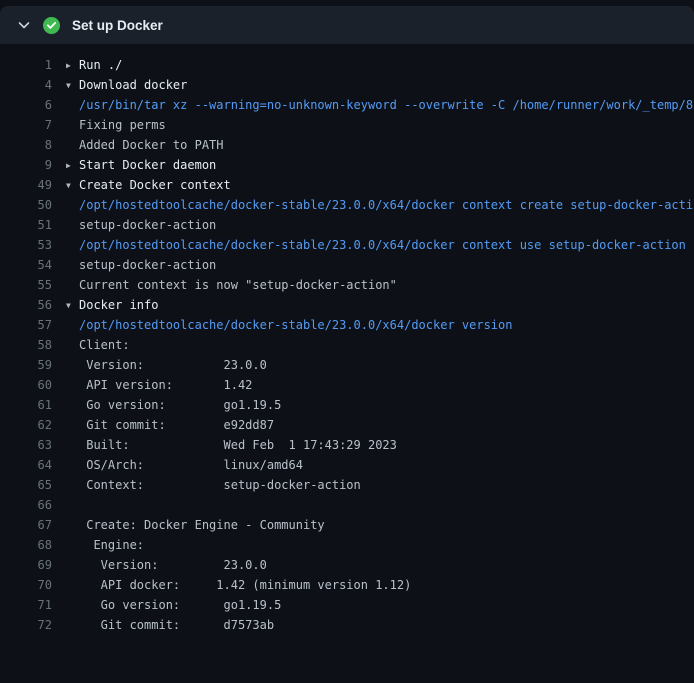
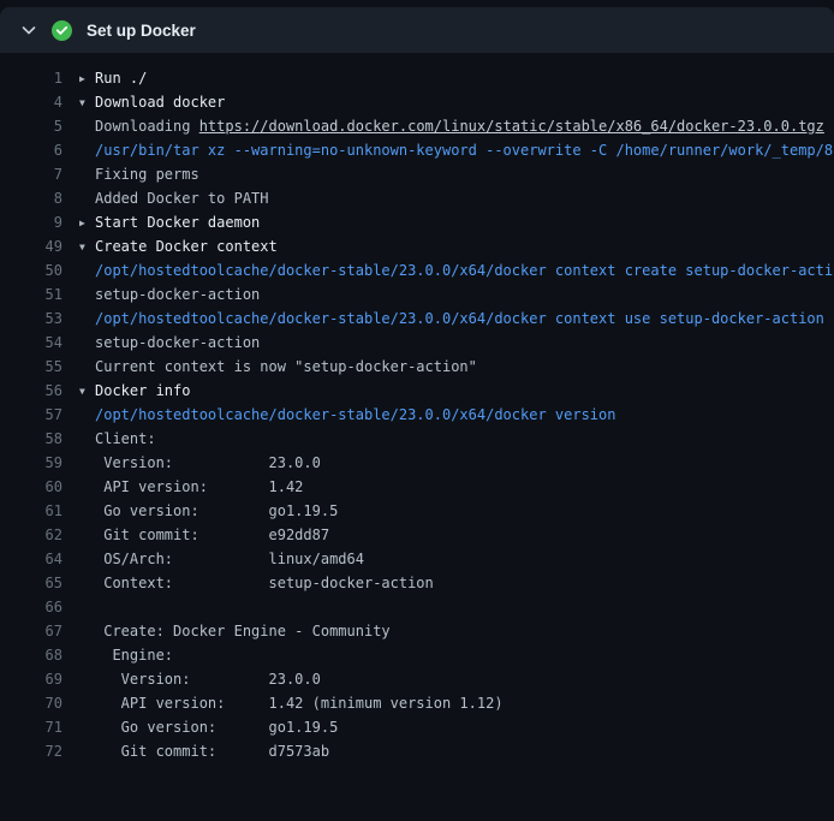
  Set up Docker
  1
  ▶ Run ./
  4
  ▼ Download docker
+ 5
+ Downloading https://download.docker.com/linux/static/stable/x86_64/docker-23.0.0.tgz
  6
  /usr/bin/tar xz --warning=no-unknown-keyword --overwrite -C /home/runner/work/_temp/8
  7
  Fixing perms
  8
  Added Docker to PATH
  9
  ▶ Start Docker daemon
  49
  ▼ Create Docker context
  50
  /opt/hostedtoolcache/docker-stable/23.0.0/x64/docker context create setup-docker-acti
  51
  setup-docker-action
  53
  /opt/hostedtoolcache/docker-stable/23.0.0/x64/docker context use setup-docker-action
  54
  setup-docker-action
  55
  Current context is now "setup-docker-action"
  56
  ▼ Docker info
  57
  /opt/hostedtoolcache/docker-stable/23.0.0/x64/docker version
  58
  Client:
  59
  Version: 23.0.0
  60
  API version: 1.42
  61
  Go version: go1.19.5
  62
  Git commit: e92dd87
- 63
- Built: Wed Feb 1 17:43:29 2023
  64
  OS/Arch: linux/amd64
  65
  Context: setup-docker-action
  66
  67
  Create: Docker Engine - Community
  68
  Engine:
  69
  Version: 23.0.0
  70
- API docker: 1.42 (minimum version 1.12)
+ API version: 1.42 (minimum version 1.12)
  71
  Go version: go1.19.5
  72
  Git commit: d7573ab
